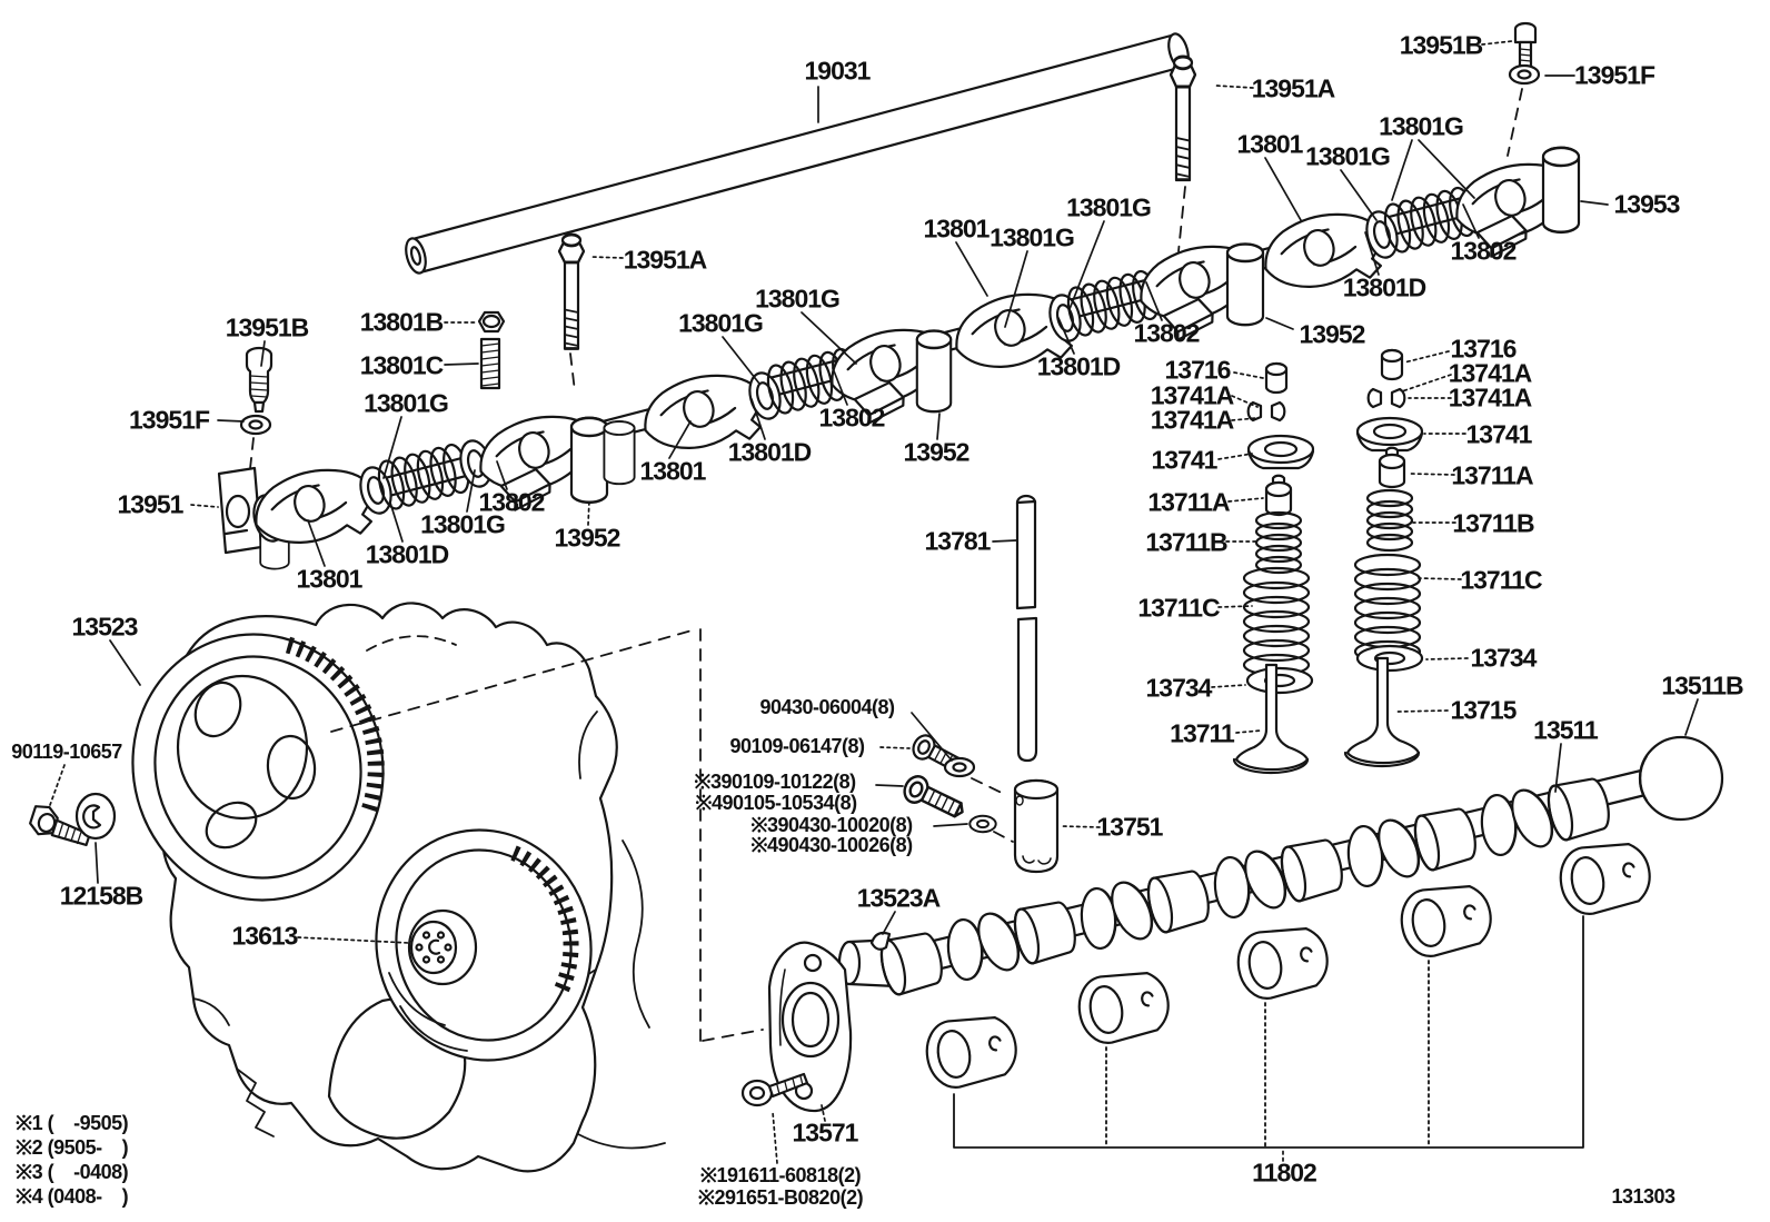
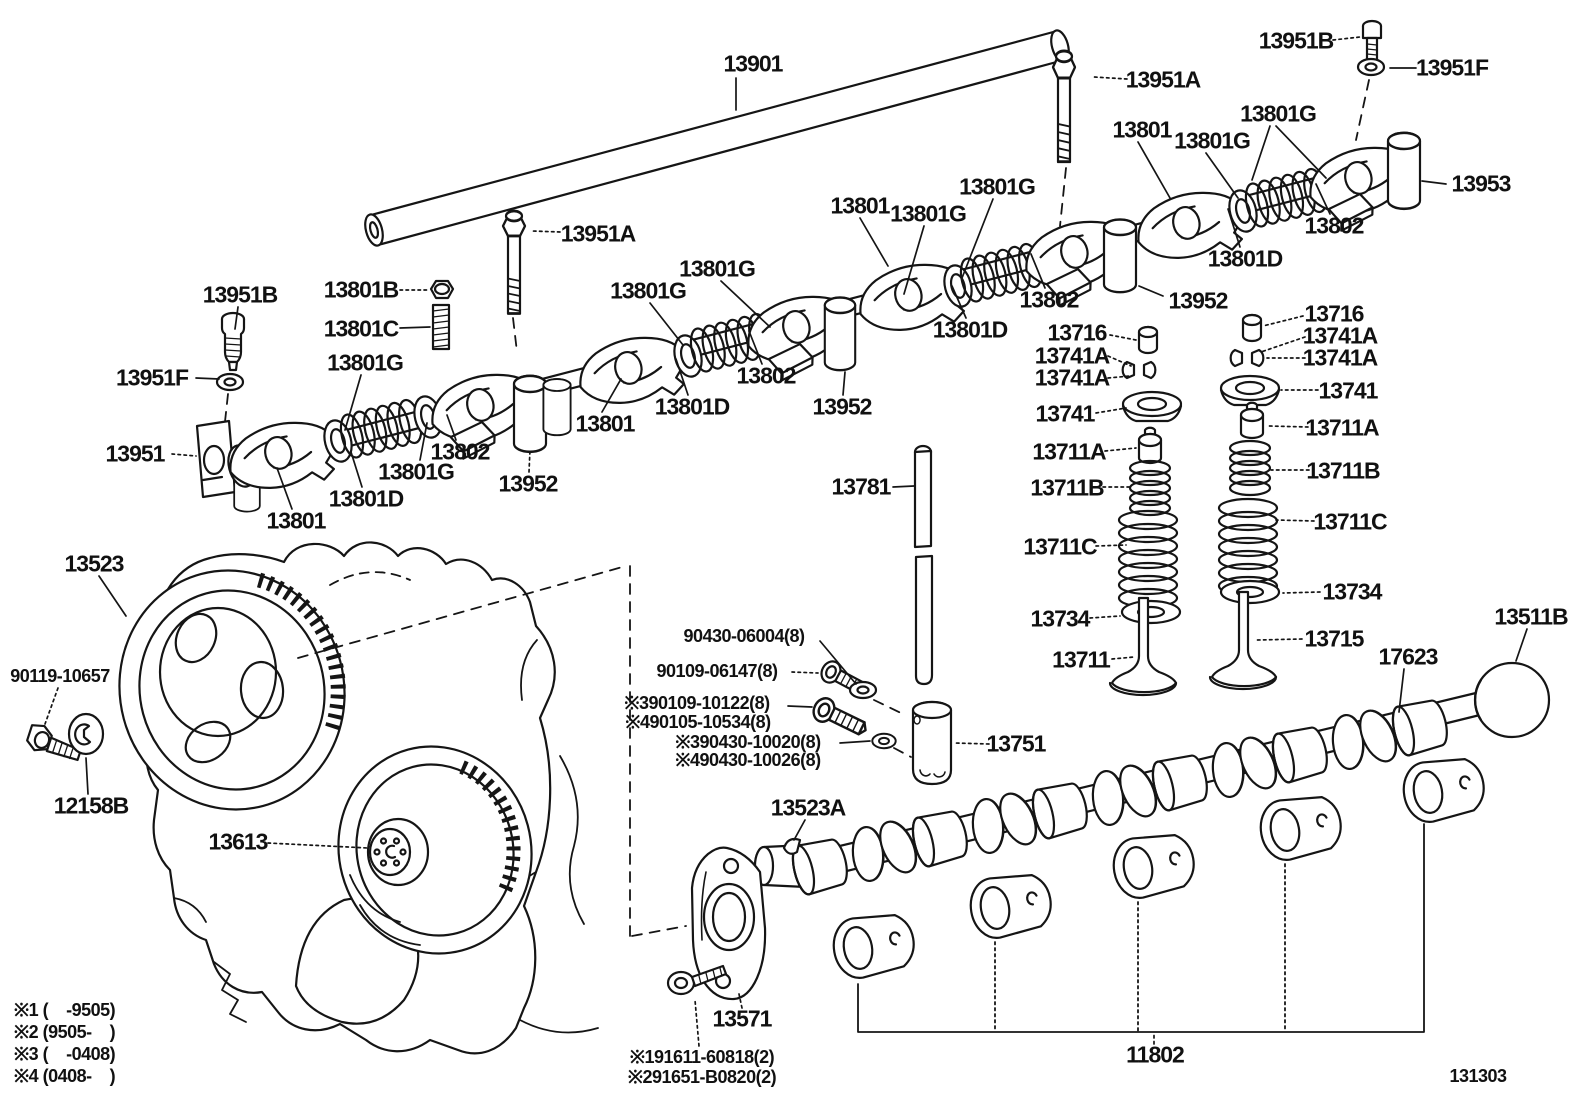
  131303
- 19031
+ 13901
  13951B
  13951F
  13951A
  13801G
  13801
  13801G
  13953
  13802
  13801D
  13952
  13801
  13801G
  13801G
  13802
  13801D
  13952
  13951A
  13801G
  13801G
  13802
  13801D
  13801
  13801B
  13801C
  13801G
  13951B
  13951F
  13951
  13801G
  13802
  13801D
  13801
  13952
  13716
  13741A
  13741A
  13741
  13711A
  13711B
  13711C
  13734
  13711
  13781
  13716
  13741A
  13741A
  13741
  13711A
  13711B
  13711C
  13734
  13715
- 13511
+ 17623
  13511B
  13751
  13523
  90119-10657
  12158B
  13613
  13523A
  90430-06004(8)
  90109-06147(8)
  ※390109-10122(8)
  ※490105-10534(8)
  ※390430-10020(8)
  ※490430-10026(8)
  13571
  ※191611-60818(2)
  ※291651-B0820(2)
  11802
  ※1 ( -9505)
  ※2 (9505- )
  ※3 ( -0408)
  ※4 (0408- )
